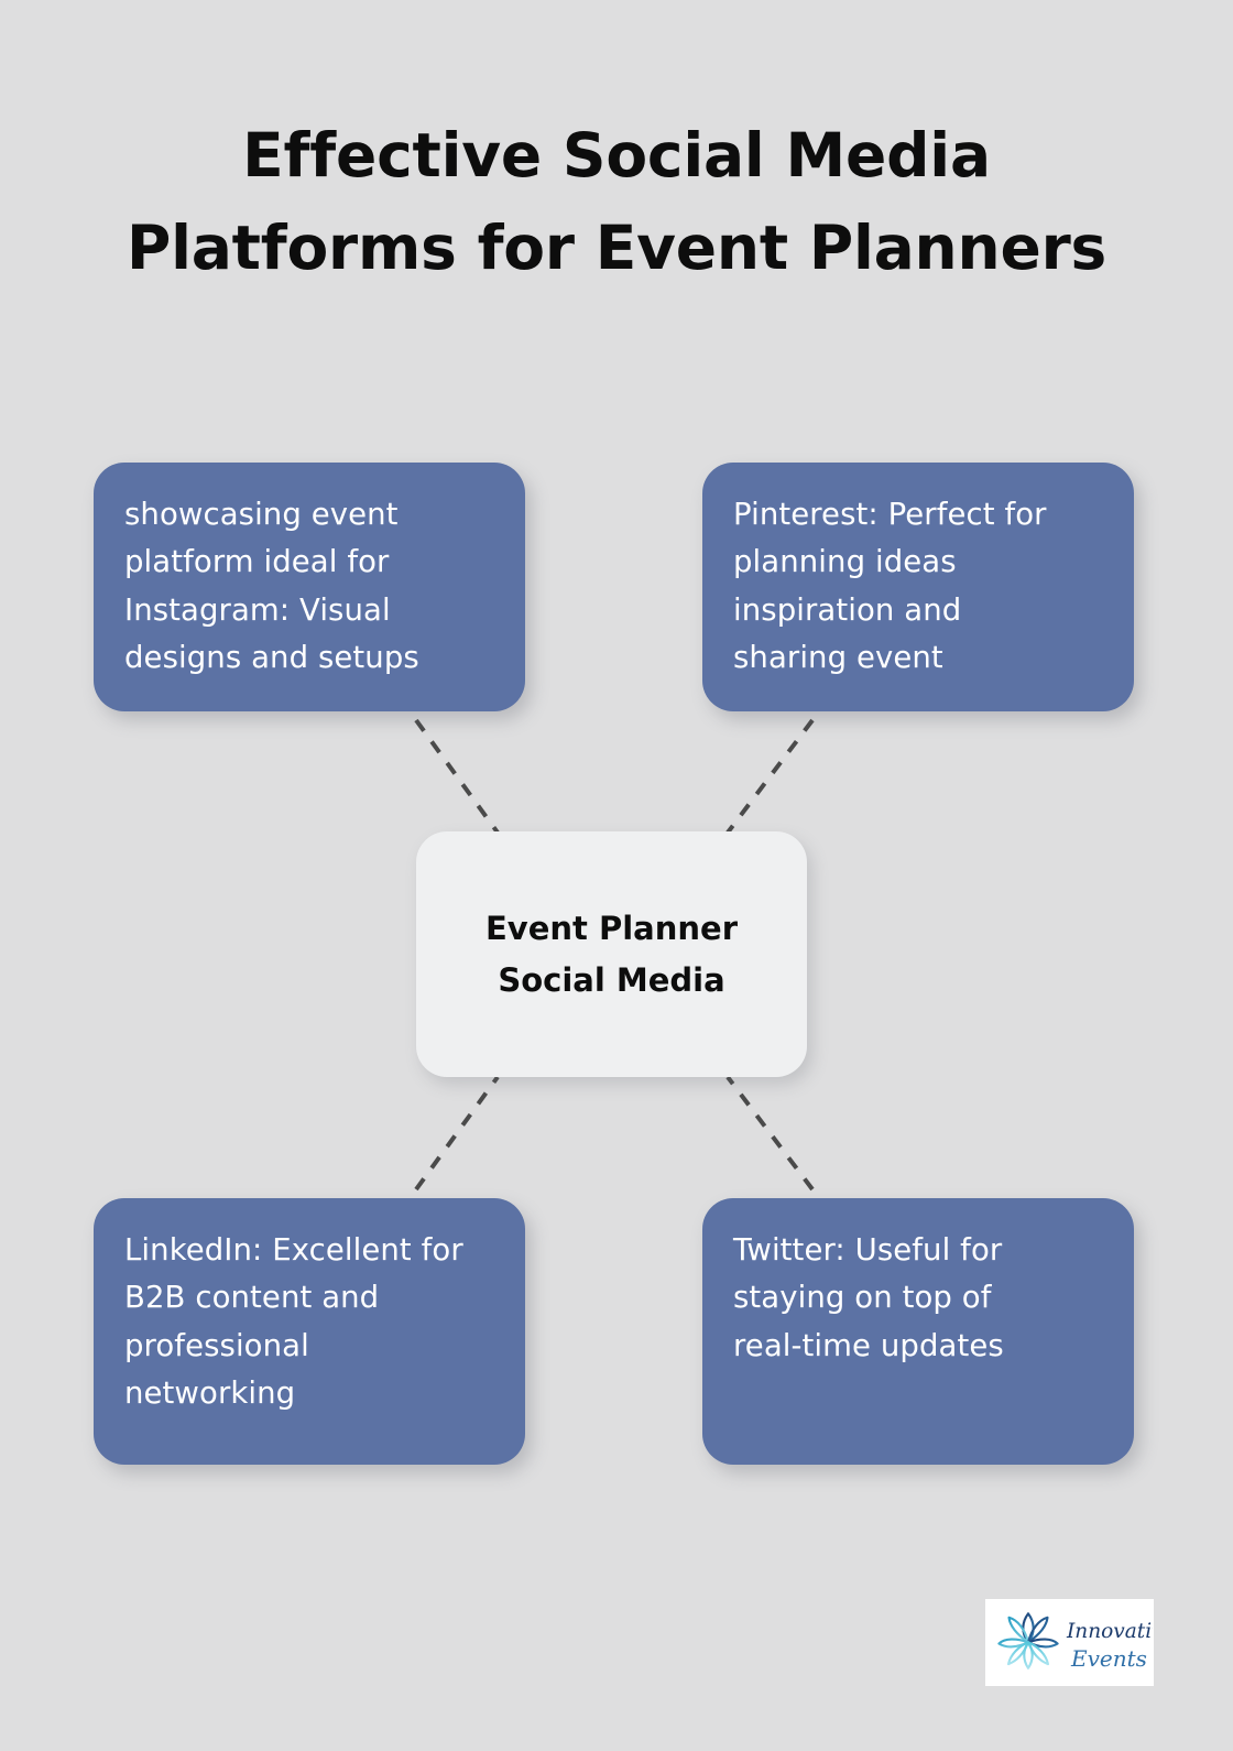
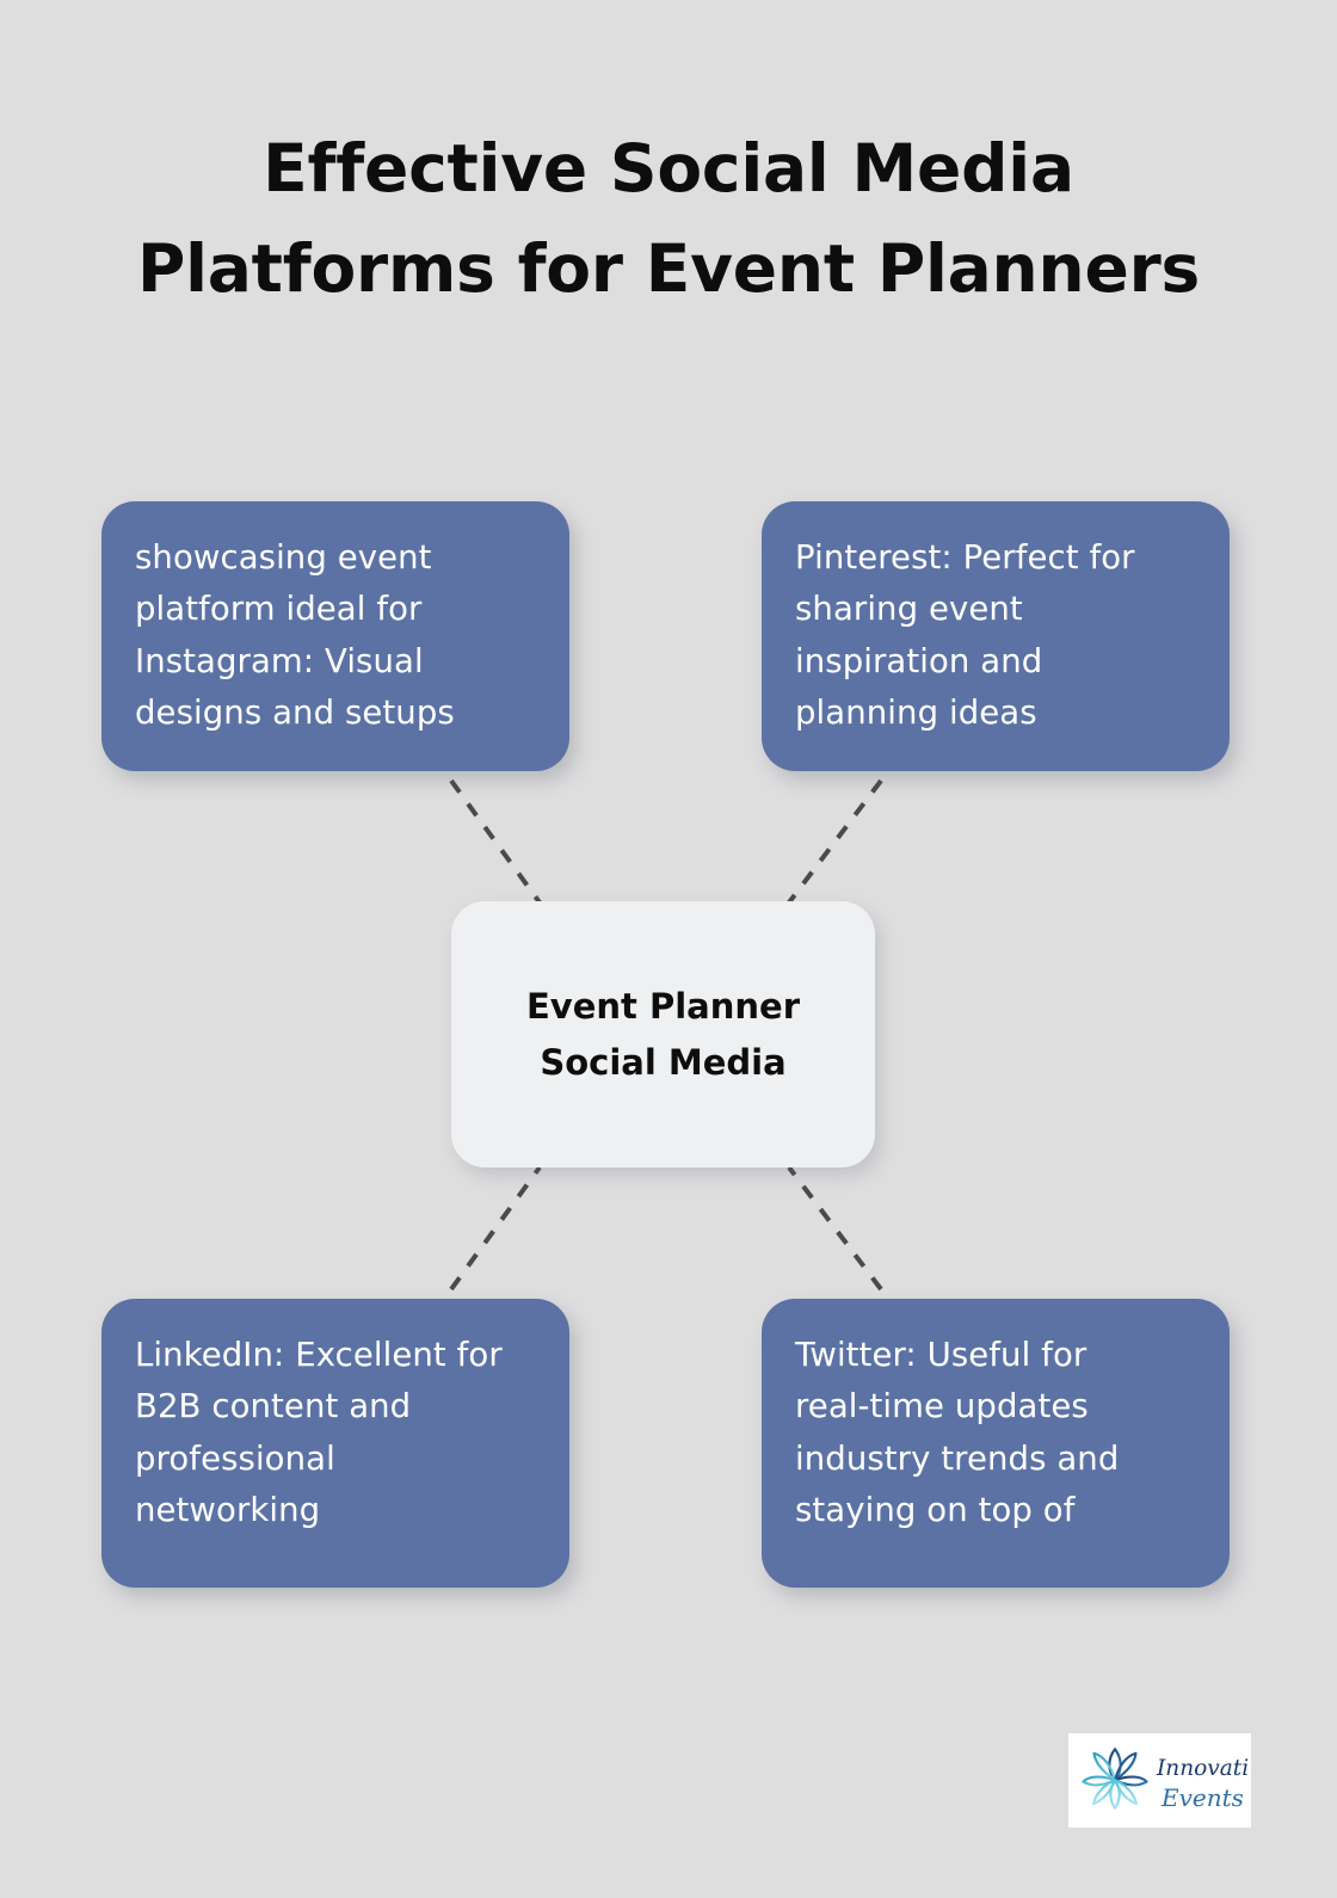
  Effective Social Media
  Platforms for Event Planners
  showcasing event
  platform ideal for
  Instagram: Visual
  designs and setups
  Pinterest: Perfect for
- planning ideas
+ sharing event
  inspiration and
- sharing event
+ planning ideas
  Event Planner
  Social Media
  LinkedIn: Excellent for
  B2B content and
  professional
  networking
  Twitter: Useful for
- staying on top of
+ real-time updates
+ industry trends and
- real-time updates
+ staying on top of
  Innovati
  Events
